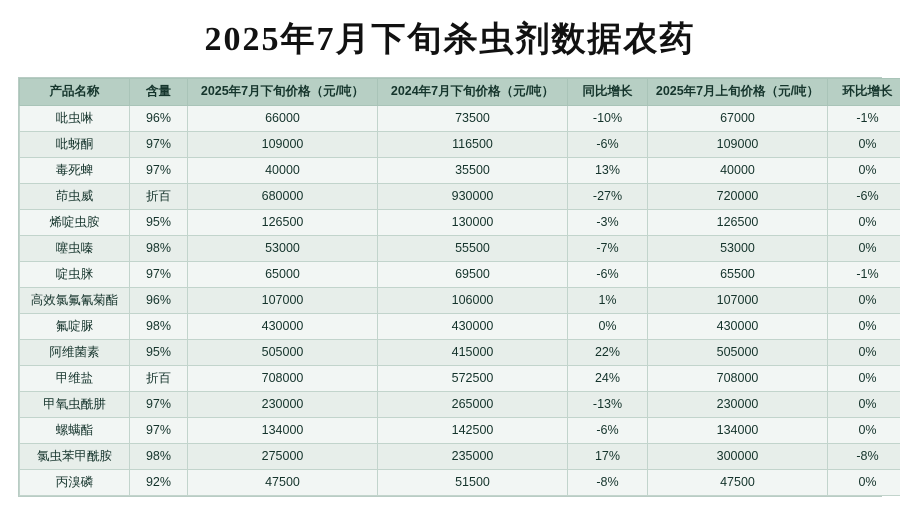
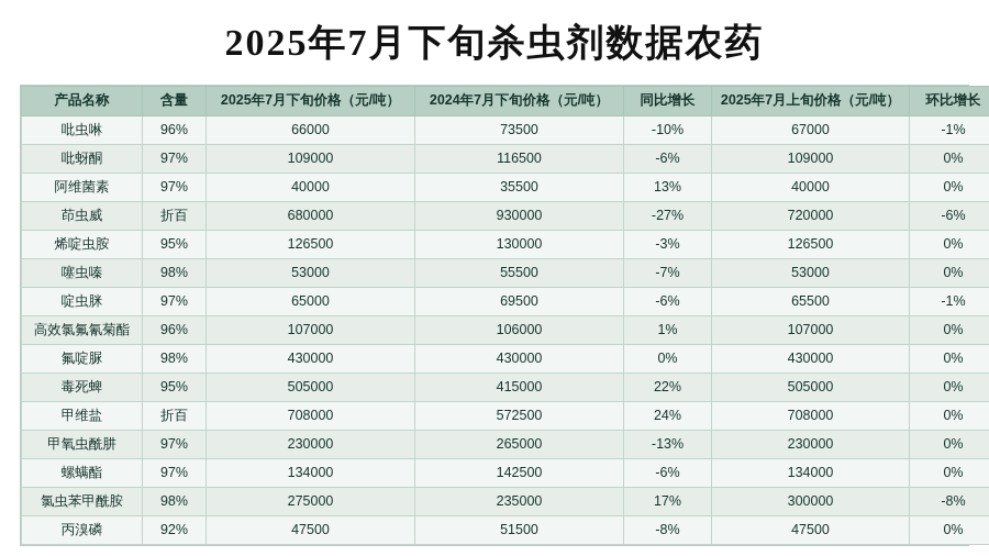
  2025年7月下旬杀虫剂数据农药
  产品名称	含量	2025年7月下旬价格（元/吨）	2024年7月下旬价格（元/吨）	同比增长	2025年7月上旬价格（元/吨）	环比增长
  吡虫啉	96%	66000	73500	-10%	67000	-1%
  吡蚜酮	97%	109000	116500	-6%	109000	0%
- 毒死蜱	97%	40000	35500	13%	40000	0%
+ 阿维菌素	97%	40000	35500	13%	40000	0%
  茚虫威	折百	680000	930000	-27%	720000	-6%
  烯啶虫胺	95%	126500	130000	-3%	126500	0%
  噻虫嗪	98%	53000	55500	-7%	53000	0%
  啶虫脒	97%	65000	69500	-6%	65500	-1%
  高效氯氟氰菊酯	96%	107000	106000	1%	107000	0%
  氟啶脲	98%	430000	430000	0%	430000	0%
- 阿维菌素	95%	505000	415000	22%	505000	0%
+ 毒死蜱	95%	505000	415000	22%	505000	0%
  甲维盐	折百	708000	572500	24%	708000	0%
  甲氧虫酰肼	97%	230000	265000	-13%	230000	0%
  螺螨酯	97%	134000	142500	-6%	134000	0%
  氯虫苯甲酰胺	98%	275000	235000	17%	300000	-8%
  丙溴磷	92%	47500	51500	-8%	47500	0%
